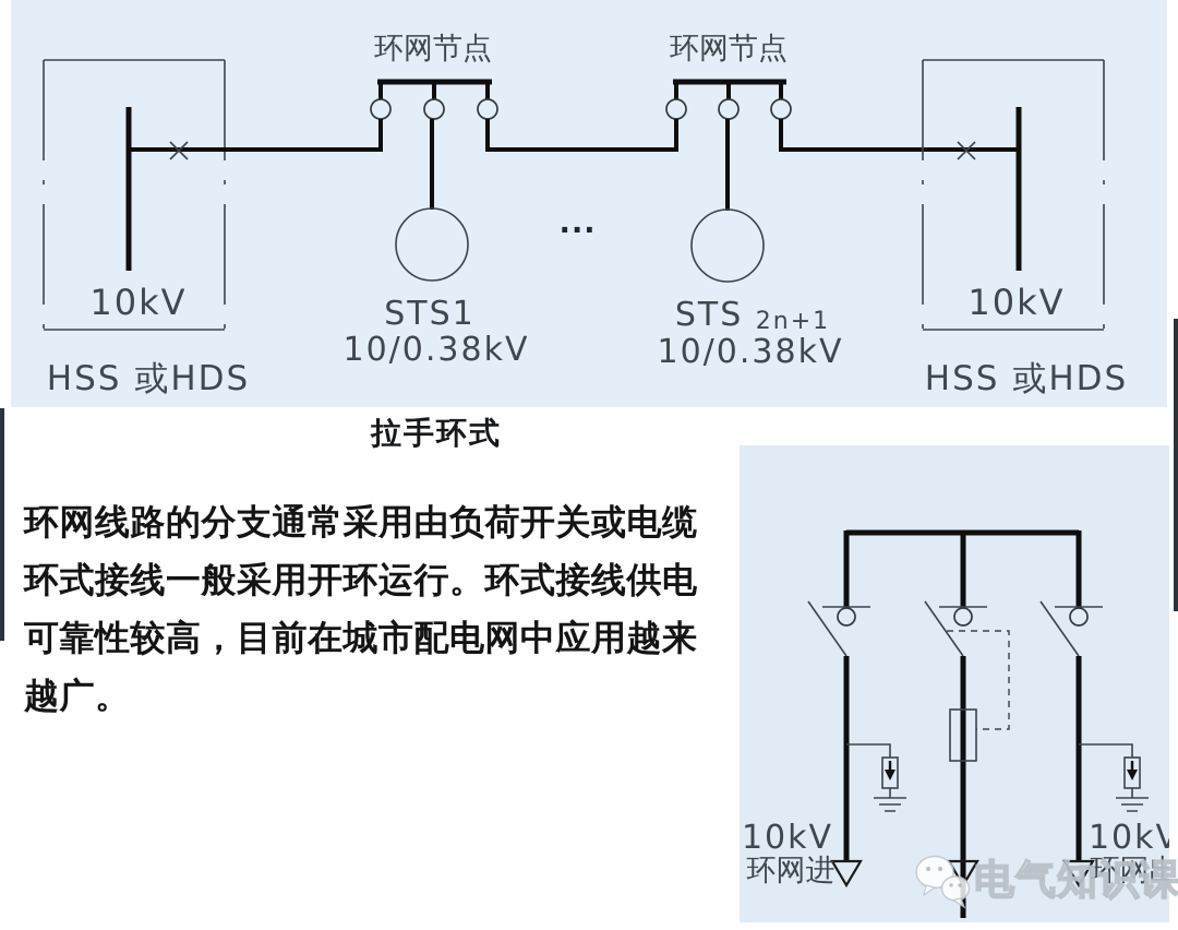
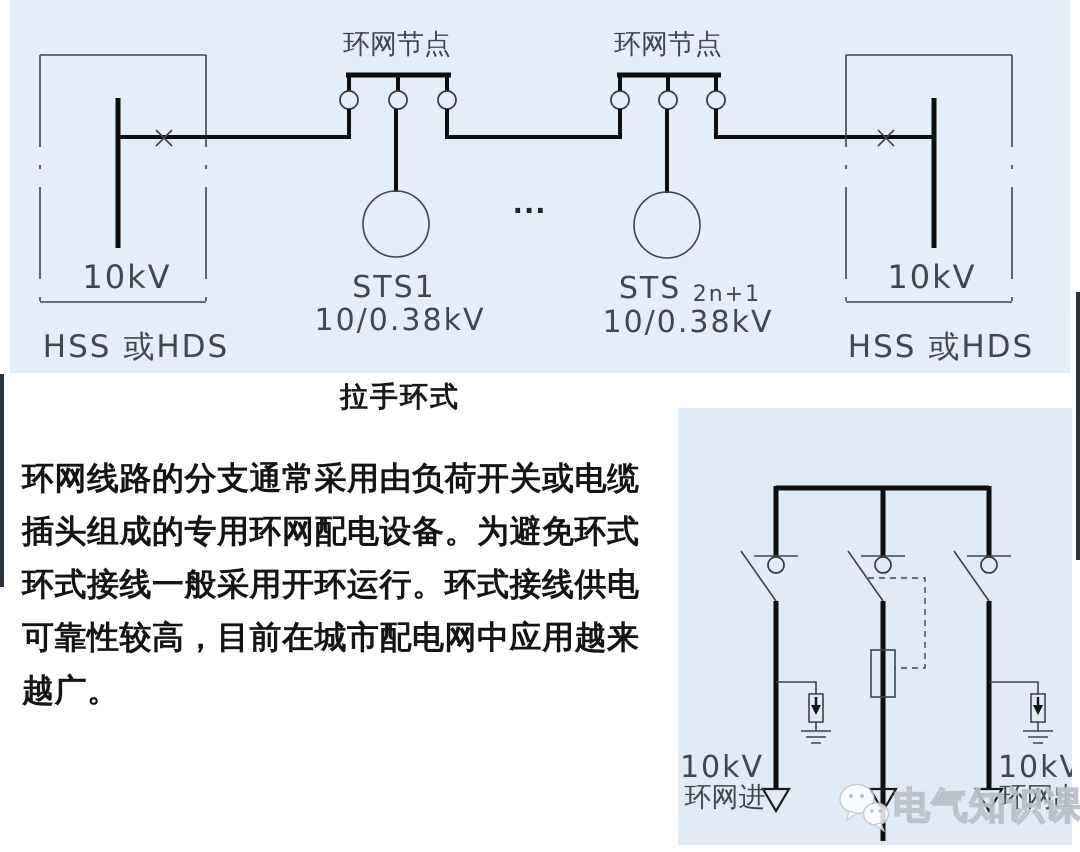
  10kV
  HSS 或HDS
  环网节点
  STS1
  10/0.38kV
  ···
  环网节点
  STS 2n+1
  10/0.38kV
  10kV
  HSS 或HDS
  拉手环式
  环网线路的分支通常采用由负荷开关或电缆
+ 插头组成的专用环网配电设备。为避免环式
  环式接线一般采用开环运行。环式接线供电
  可靠性较高，目前在城市配电网中应用越来
  越广。
  10kV
  环网进
  10kV
  环网出
  电气知识课
